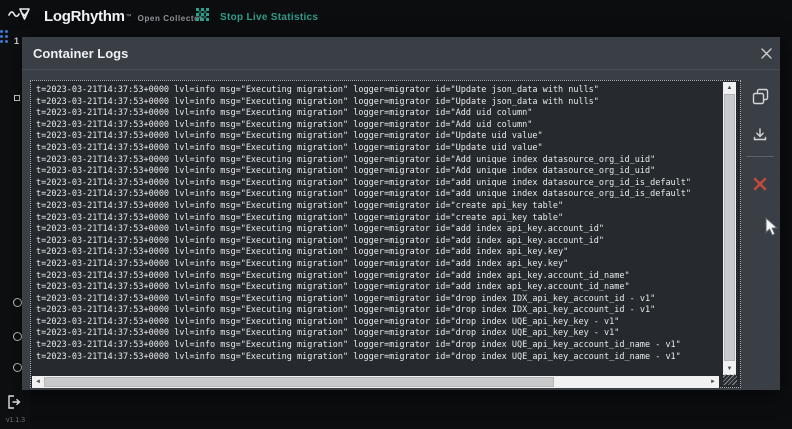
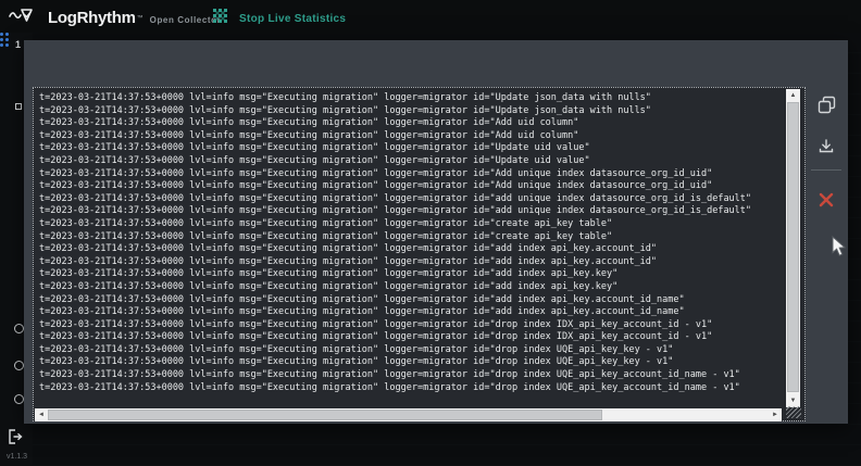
  LogRhythm
  Open Collect
  Stop Live Statistics
  1
- Container Logs
  t=2023-03-21T14:37:53+0000 lvl=info msg="Executing migration" logger=migrator id="Update json_data with nulls"
  t=2023-03-21T14:37:53+0000 lvl=info msg="Executing migration" logger=migrator id="Update json_data with nulls"
  t=2023-03-21T14:37:53+0000 lvl=info msg="Executing migration" logger=migrator id="Add uid column"
  t=2023-03-21T14:37:53+0000 lvl=info msg="Executing migration" logger=migrator id="Add uid column"
  t=2023-03-21T14:37:53+0000 lvl=info msg="Executing migration" logger=migrator id="Update uid value"
  t=2023-03-21T14:37:53+0000 lvl=info msg="Executing migration" logger=migrator id="Update uid value"
  t=2023-03-21T14:37:53+0000 lvl=info msg="Executing migration" logger=migrator id="Add unique index datasource_org_id_uid"
  t=2023-03-21T14:37:53+0000 lvl=info msg="Executing migration" logger=migrator id="Add unique index datasource_org_id_uid"
  t=2023-03-21T14:37:53+0000 lvl=info msg="Executing migration" logger=migrator id="add unique index datasource_org_id_is_default"
  t=2023-03-21T14:37:53+0000 lvl=info msg="Executing migration" logger=migrator id="add unique index datasource_org_id_is_default"
  t=2023-03-21T14:37:53+0000 lvl=info msg="Executing migration" logger=migrator id="create api_key table"
  t=2023-03-21T14:37:53+0000 lvl=info msg="Executing migration" logger=migrator id="create api_key table"
  t=2023-03-21T14:37:53+0000 lvl=info msg="Executing migration" logger=migrator id="add index api_key.account_id"
  t=2023-03-21T14:37:53+0000 lvl=info msg="Executing migration" logger=migrator id="add index api_key.account_id"
  t=2023-03-21T14:37:53+0000 lvl=info msg="Executing migration" logger=migrator id="add index api_key.key"
  t=2023-03-21T14:37:53+0000 lvl=info msg="Executing migration" logger=migrator id="add index api_key.key"
  t=2023-03-21T14:37:53+0000 lvl=info msg="Executing migration" logger=migrator id="add index api_key.account_id_name"
  t=2023-03-21T14:37:53+0000 lvl=info msg="Executing migration" logger=migrator id="add index api_key.account_id_name"
  t=2023-03-21T14:37:53+0000 lvl=info msg="Executing migration" logger=migrator id="drop index IDX_api_key_account_id - v1"
  t=2023-03-21T14:37:53+0000 lvl=info msg="Executing migration" logger=migrator id="drop index IDX_api_key_account_id - v1"
  t=2023-03-21T14:37:53+0000 lvl=info msg="Executing migration" logger=migrator id="drop index UQE_api_key_key - v1"
  t=2023-03-21T14:37:53+0000 lvl=info msg="Executing migration" logger=migrator id="drop index UQE_api_key_key - v1"
  t=2023-03-21T14:37:53+0000 lvl=info msg="Executing migration" logger=migrator id="drop index UQE_api_key_account_id_name - v1"
  t=2023-03-21T14:37:53+0000 lvl=info msg="Executing migration" logger=migrator id="drop index UQE_api_key_account_id_name - v1"
